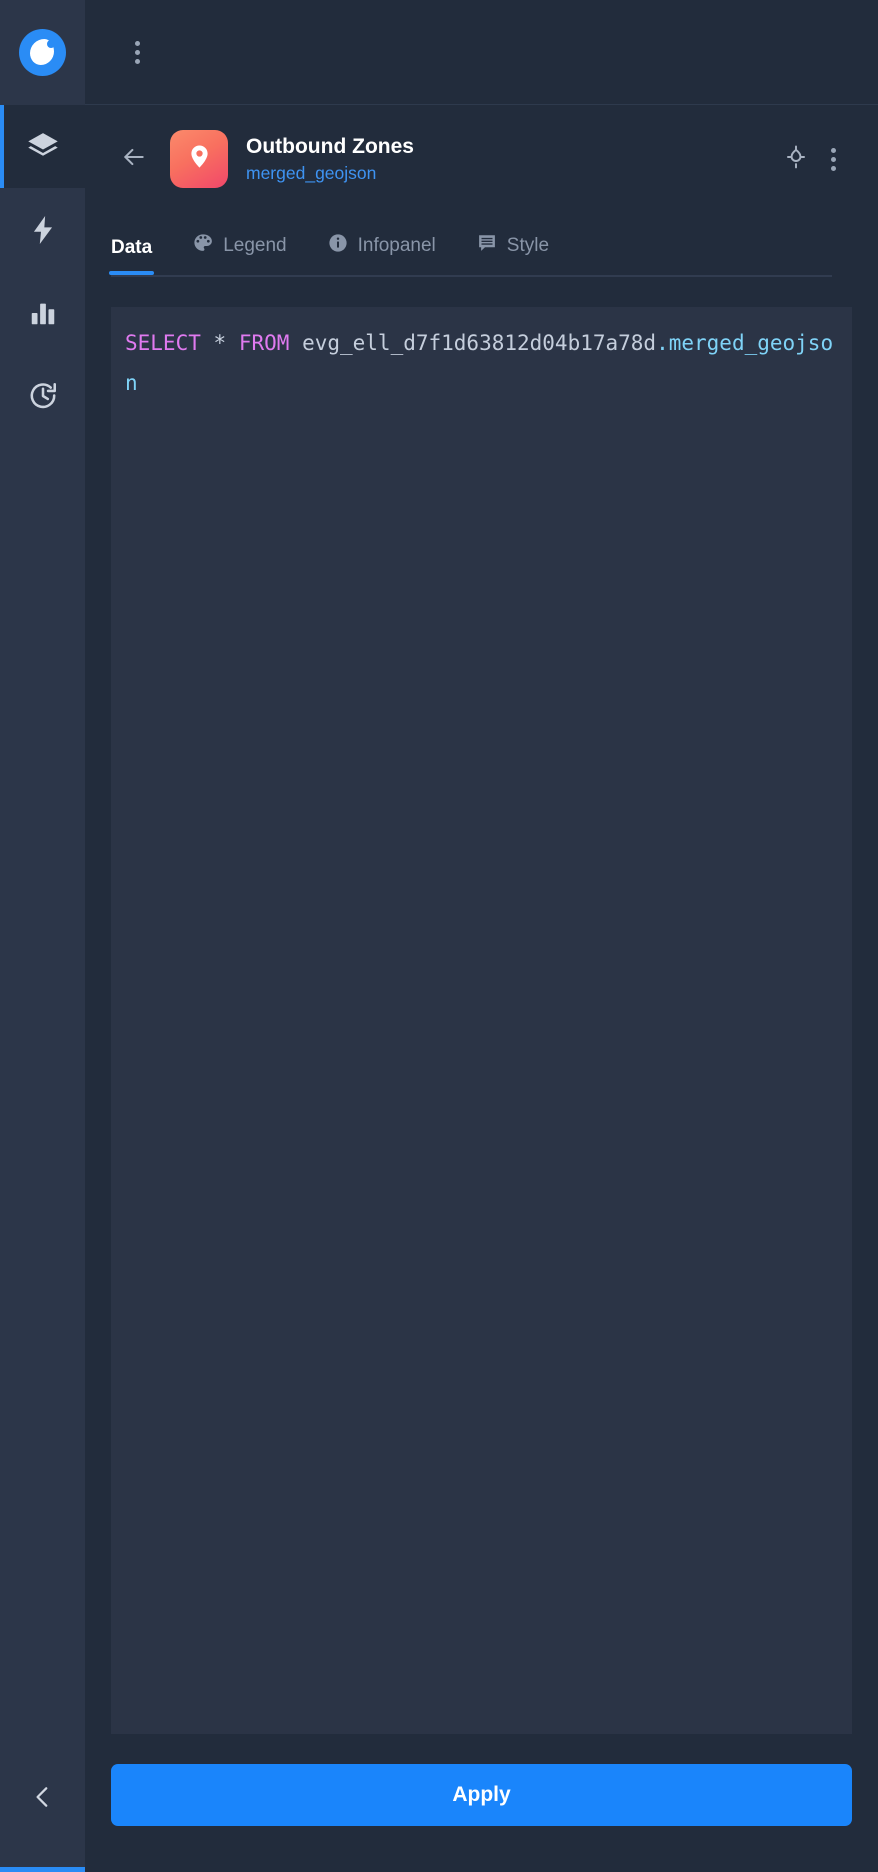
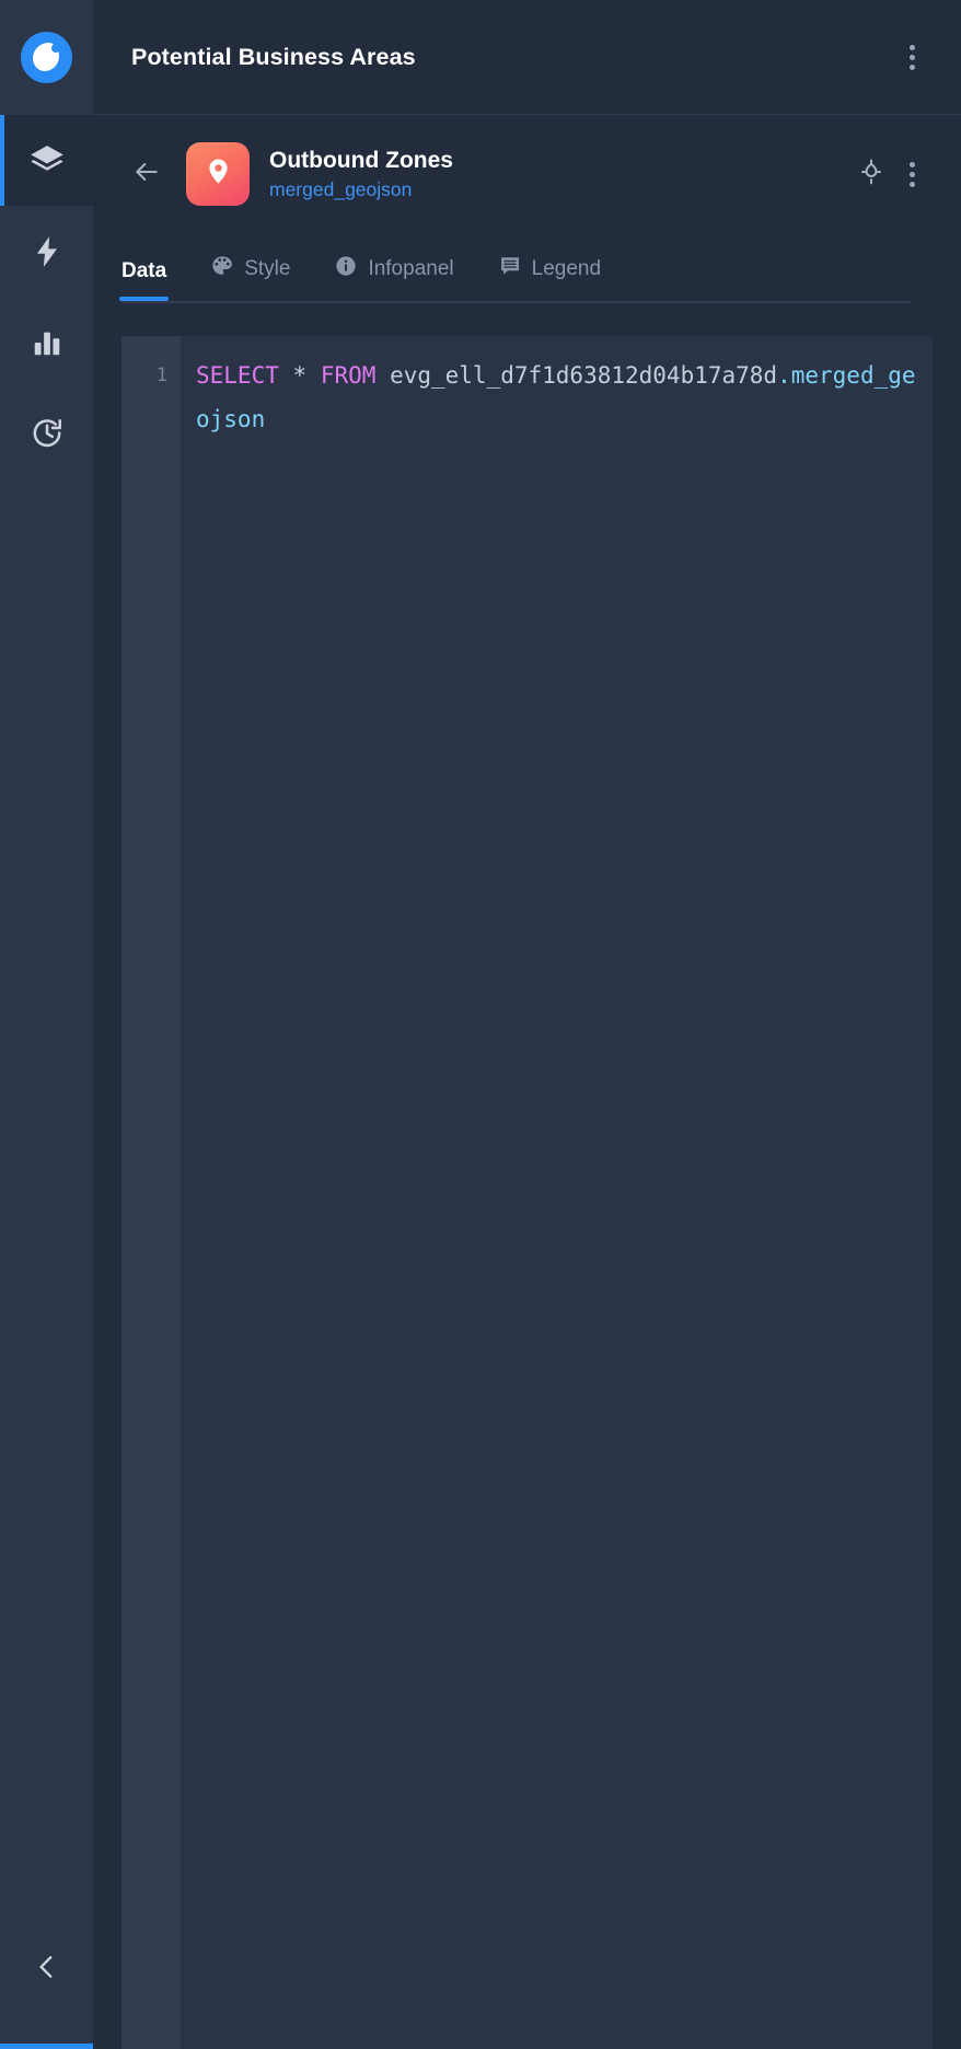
+ Potential Business Areas
  Outbound Zones
  merged_geojson
  Data
- Legend
+ Style
  Infopanel
- Style
+ Legend
+ 1
  SELECT * FROM evg_ell_d7f1d63812d04b17a78d.merged_geojson
- Apply
